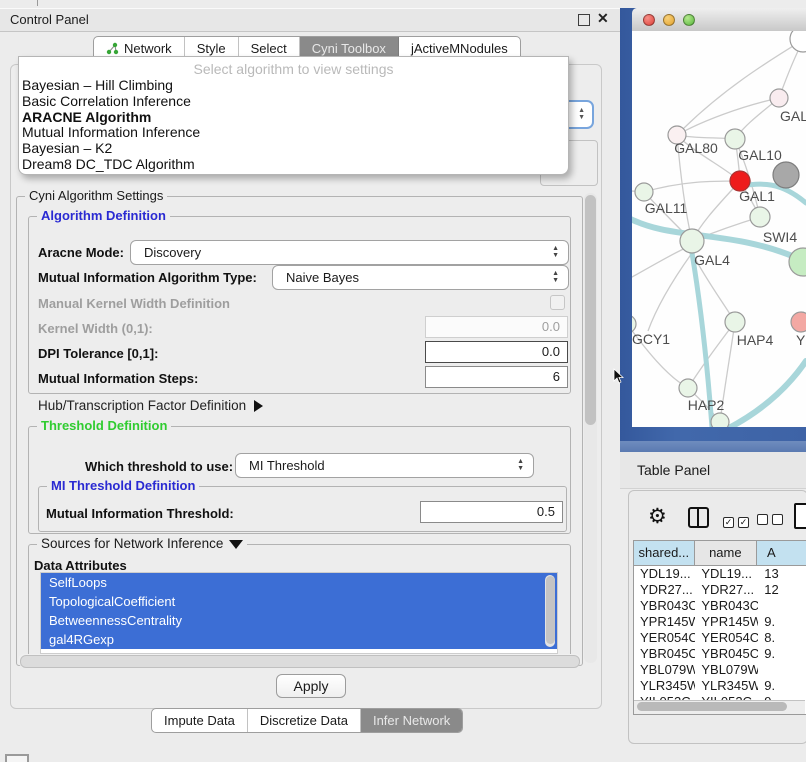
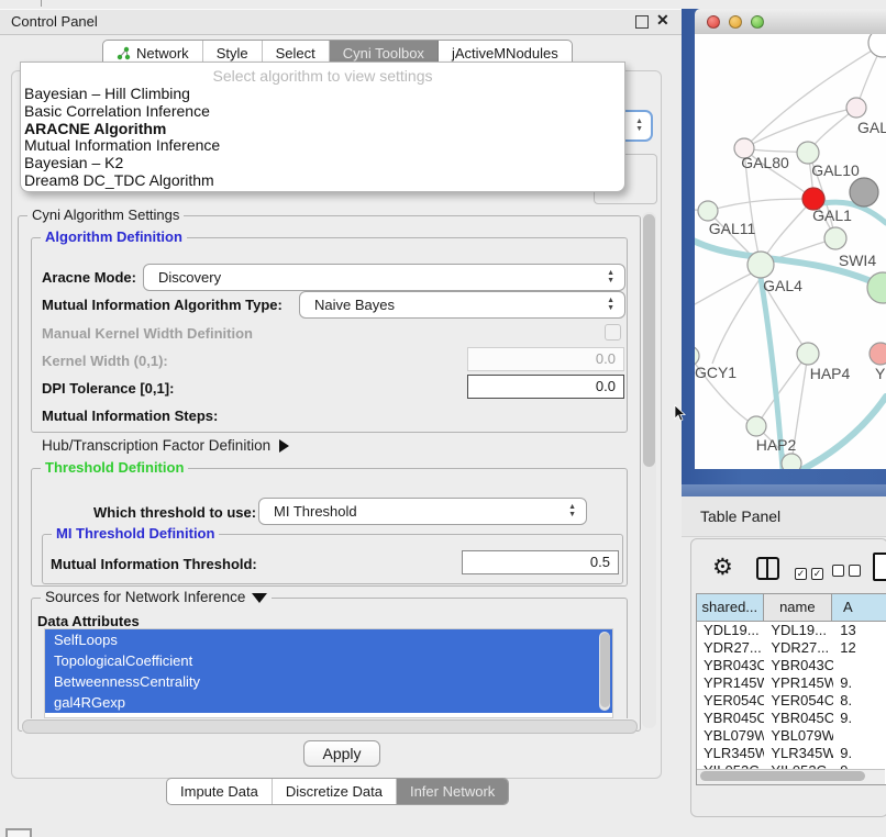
  Control Panel
  ✕
  Network
  Style
  Select
  Cyni Toolbox
  jActiveMNodules
  Select algorithm to view settings
  Bayesian – Hill Climbing
  Basic Correlation Inference
  ARACNE Algorithm
  Mutual Information Inference
  Bayesian – K2
  Dream8 DC_TDC Algorithm
  Cyni Algorithm Settings
  Algorithm Definition
  Aracne Mode:
  Discovery
  Mutual Information Algorithm Type:
  Naive Bayes
  Manual Kernel Width Definition
  Kernel Width (0,1):
  0.0
  DPI Tolerance [0,1]:
  0.0
  Mutual Information Steps:
- 6
  Hub/Transcription Factor Definition
  Threshold Definition
  Which threshold to use:
  MI Threshold
  MI Threshold Definition
  Mutual Information Threshold:
  0.5
  Sources for Network Inference
  Data Attributes
  SelfLoops
  TopologicalCoefficient
  BetweennessCentrality
  gal4RGexp
  Apply
  Impute Data
  Discretize Data
  Infer Network
  GAL
  GAL80
  GAL10
  GAL1
  GAL11
  SWI4
  GAL4
  GCY1
  HAP4
  Y
  HAP2
  Table Panel
  ⚙
  ✓ ✓
  shared...
  name
  A
  YDL19...
  YDL19...
  13
  YDR27...
  YDR27...
  12
  YBR043C
  YBR043C
  YPR145W
  YPR145W
  9.
  YER054C
  YER054C
  8.
  YBR045C
  YBR045C
  9.
  YBL079W
  YBL079W
  YLR345W
  YLR345W
  9.
